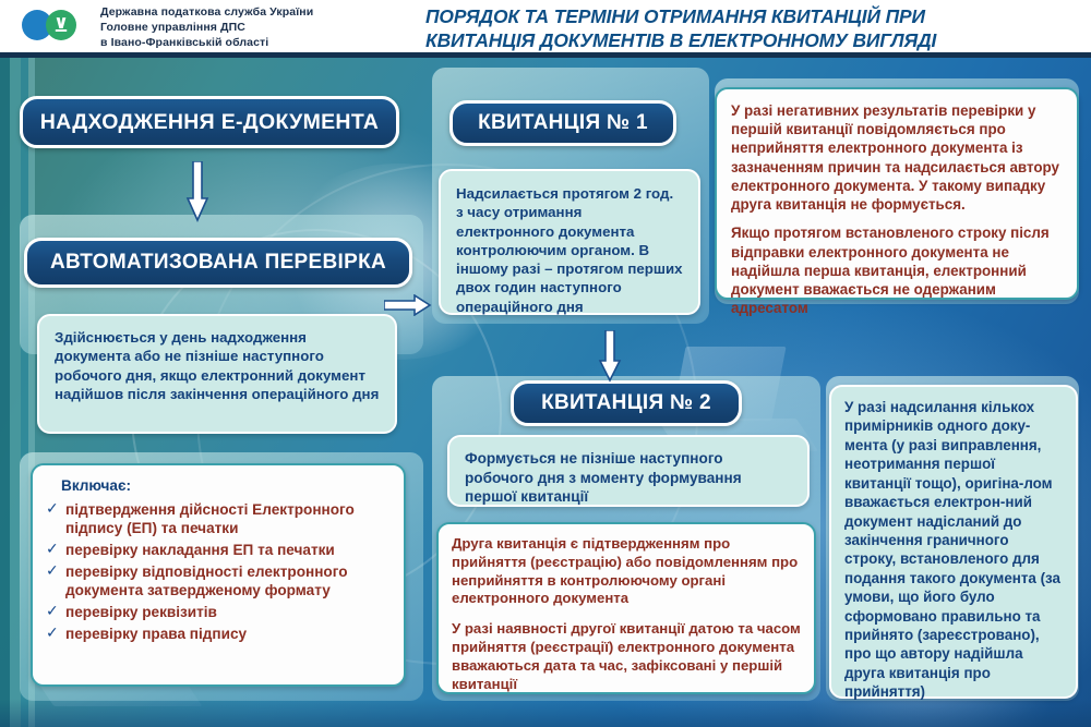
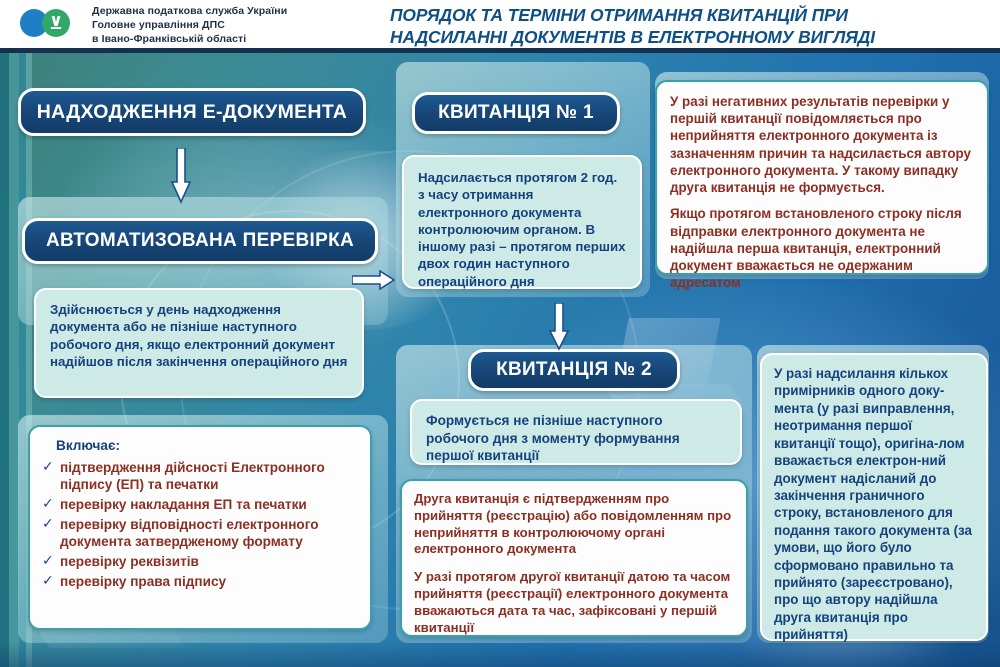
  ⊻
  Державна податкова служба України
  Головне управління ДПС
  в Івано-Франківській області
  ПОРЯДОК ТА ТЕРМІНИ ОТРИМАННЯ КВИТАНЦІЙ ПРИ
- КВИТАНЦІЯ ДОКУМЕНТІВ В ЕЛЕКТРОННОМУ ВИГЛЯДІ
+ НАДСИЛАННІ ДОКУМЕНТІВ В ЕЛЕКТРОННОМУ ВИГЛЯДІ
  НАДХОДЖЕННЯ Е-ДОКУМЕНТА
  АВТОМАТИЗОВАНА ПЕРЕВІРКА
  Здійснюється у день надходження документа або не пізніше наступного робочого дня, якщо електронний документ надійшов після закінчення операційного дня
  Включає:
  ✓
  підтвердження дійсності Електронного підпису (ЕП) та печатки
  ✓
  перевірку накладання ЕП та печатки
  ✓
  перевірку відповідності електронного документа затвердженому формату
  ✓
  перевірку реквізитів
  ✓
  перевірку права підпису
  КВИТАНЦІЯ № 1
  Надсилається протягом 2 год. з часу отримання електронного документа контролюючим органом. В іншому разі – протягом перших двох годин наступного операційного дня
  КВИТАНЦІЯ № 2
  Формується не пізніше наступного робочого дня з моменту формування першої квитанції
  Друга квитанція є підтвердженням про прийняття (реєстрацію) або повідомленням про неприйняття в контролюючому органі електронного документа
- У разі наявності другої квитанції датою та часом прийняття (реєстрації) електронного документа вважаються дата та час, зафіксовані у першій квитанції
+ У разі протягом другої квитанції датою та часом прийняття (реєстрації) електронного документа вважаються дата та час, зафіксовані у першій квитанції
  У разі негативних результатів перевірки у першій квитанції повідомляється про неприйняття електронного документа із зазначенням причин та надсилається автору електронного документа. У такому випадку друга квитанція не формується.
  Якщо протягом встановленого строку після відправки електронного документа не надійшла перша квитанція, електронний документ вважається не одержаним адресатом
  У разі надсилання кількох примірників одного доку-мента (у разі виправлення, неотримання першої квитанції тощо), оригіна-лом вважається електрон-ний документ надісланий до закінчення граничного строку, встановленого для подання такого документа (за умови, що його було сформовано правильно та прийнято (зареєстровано), про що автору надійшла друга квитанція про прийняття)
